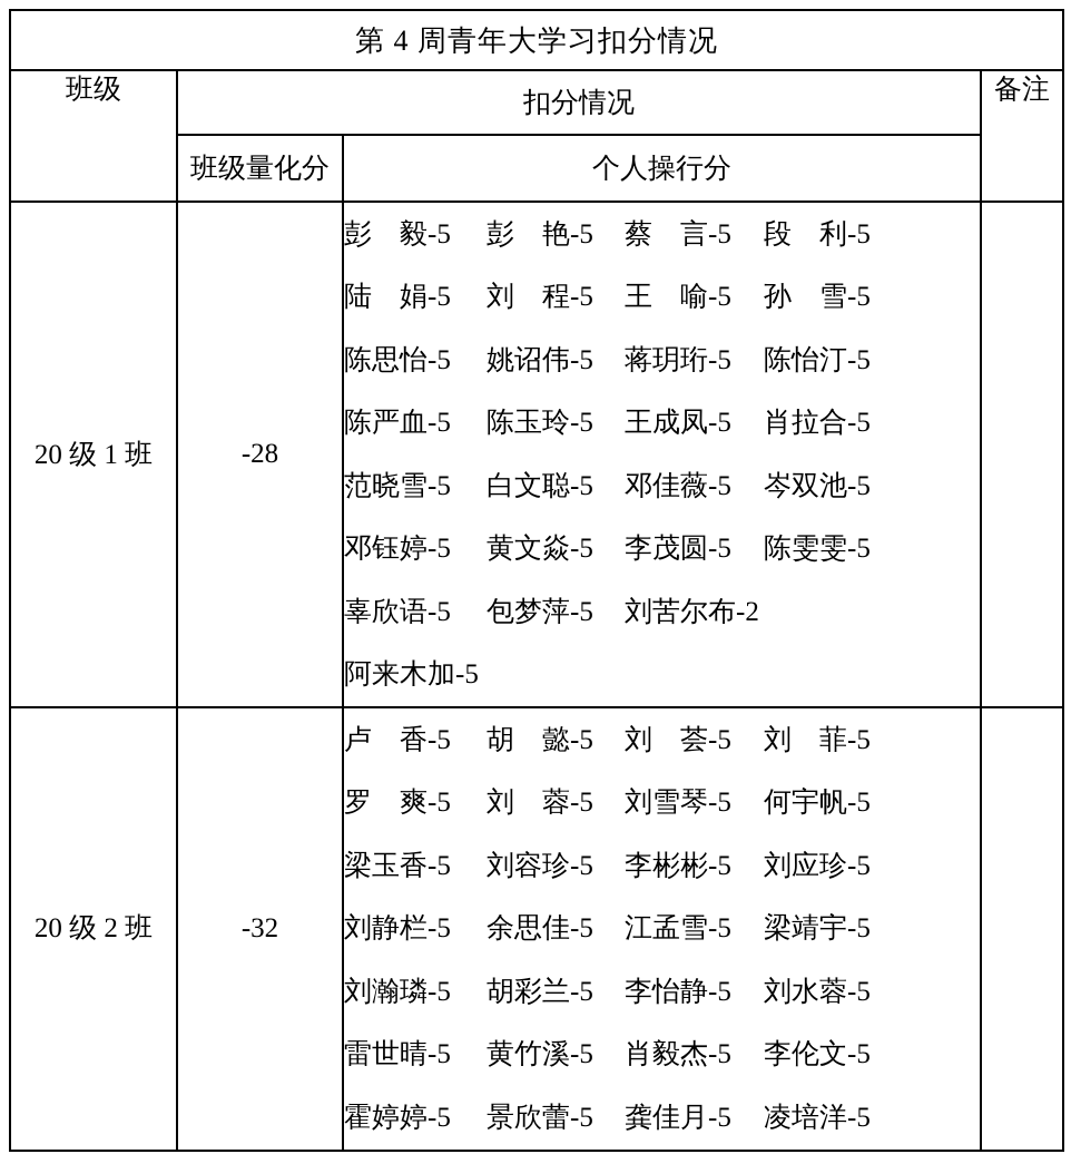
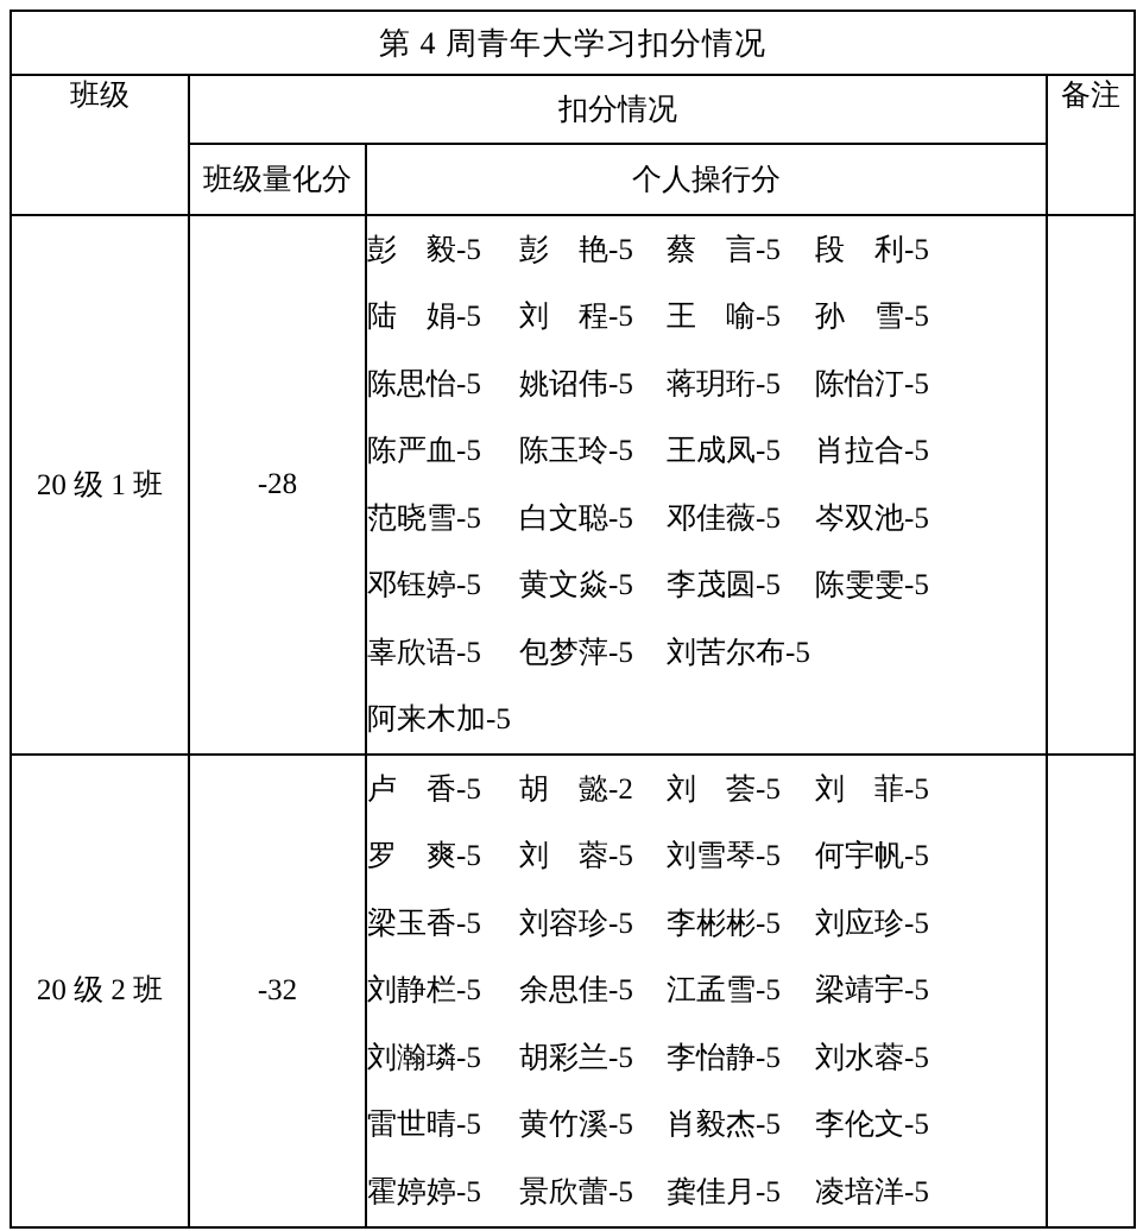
  第 4 周青年大学习扣分情况
  班级	扣分情况	备注
  班级量化分	个人操行分
- 20 级 1 班	-28	彭 毅-5 彭 艳-5 蔡 言-5 段 利-5陆 娟-5 刘 程-5 王 喻-5 孙 雪-5陈思怡-5 姚诏伟-5 蒋玥珩-5 陈怡汀-5陈严血-5 陈玉玲-5 王成凤-5 肖拉合-5范晓雪-5 白文聪-5 邓佳薇-5 岑双池-5邓钰婷-5 黄文焱-5 李茂圆-5 陈雯雯-5辜欣语-5 包梦萍-5 刘苦尔布-2阿来木加-5
+ 20 级 1 班	-28	彭 毅-5 彭 艳-5 蔡 言-5 段 利-5陆 娟-5 刘 程-5 王 喻-5 孙 雪-5陈思怡-5 姚诏伟-5 蒋玥珩-5 陈怡汀-5陈严血-5 陈玉玲-5 王成凤-5 肖拉合-5范晓雪-5 白文聪-5 邓佳薇-5 岑双池-5邓钰婷-5 黄文焱-5 李茂圆-5 陈雯雯-5辜欣语-5 包梦萍-5 刘苦尔布-5阿来木加-5
- 20 级 2 班	-32	卢 香-5 胡 懿-5 刘 荟-5 刘 菲-5罗 爽-5 刘 蓉-5 刘雪琴-5 何宇帆-5梁玉香-5 刘容珍-5 李彬彬-5 刘应珍-5刘静栏-5 余思佳-5 江孟雪-5 梁靖宇-5刘瀚璘-5 胡彩兰-5 李怡静-5 刘水蓉-5雷世晴-5 黄竹溪-5 肖毅杰-5 李伦文-5霍婷婷-5 景欣蕾-5 龚佳月-5 凌培洋-5
+ 20 级 2 班	-32	卢 香-5 胡 懿-2 刘 荟-5 刘 菲-5罗 爽-5 刘 蓉-5 刘雪琴-5 何宇帆-5梁玉香-5 刘容珍-5 李彬彬-5 刘应珍-5刘静栏-5 余思佳-5 江孟雪-5 梁靖宇-5刘瀚璘-5 胡彩兰-5 李怡静-5 刘水蓉-5雷世晴-5 黄竹溪-5 肖毅杰-5 李伦文-5霍婷婷-5 景欣蕾-5 龚佳月-5 凌培洋-5
